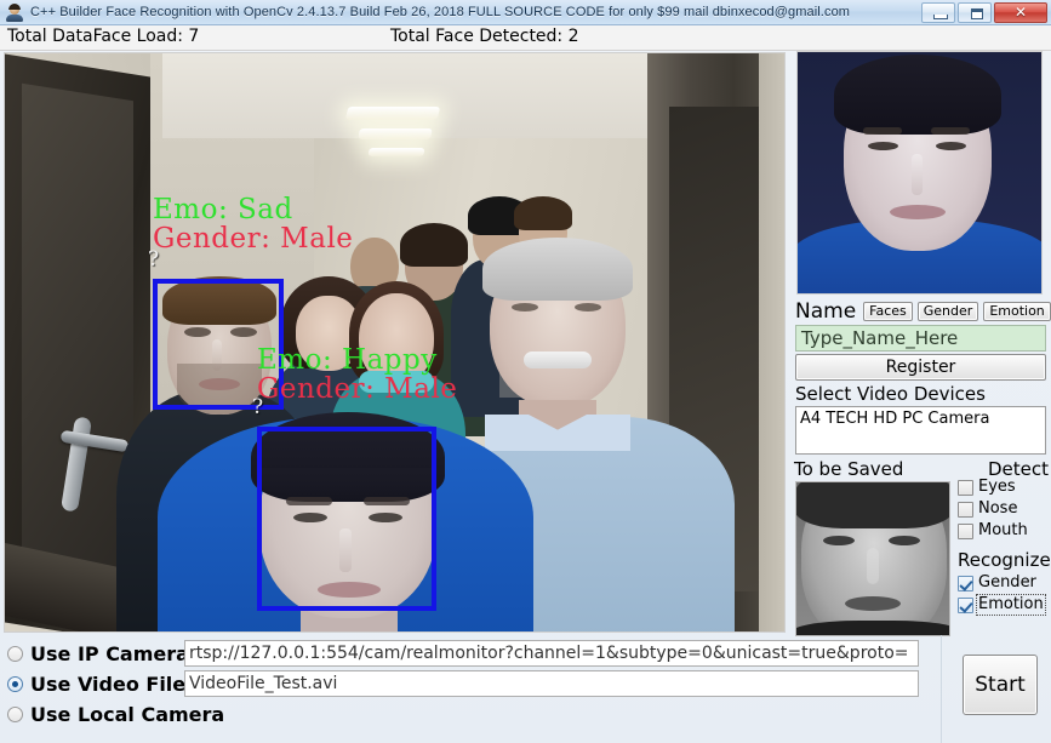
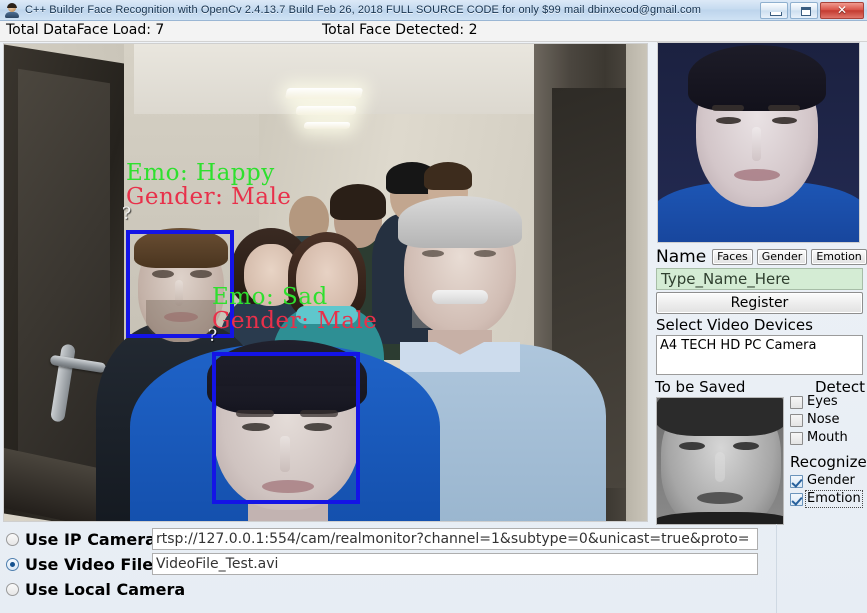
  C++ Builder Face Recognition with OpenCv 2.4.13.7 Build Feb 26, 2018 FULL SOURCE CODE for only $99 mail dbinxecod@gmail.com
  ✕
  Total DataFace Load: 7
  Total Face Detected: 2
  ?
  ?
- Emo: Sad
+ Emo: Happy
  Gender: Male
- Emo: Happy
+ Emo: Sad
  Gender: Male
  Name
  Faces
  Gender
  Emotion
  Type_Name_Here
  Register
  Select Video Devices
  A4 TECH HD PC Camera
  To be Saved
  Detect
  Eyes
  Nose
  Mouth
  Recognize
  Gender
  Emotion
  Use IP Camera
  Use Video File
  Use Local Camera
  rtsp://127.0.0.1:554/cam/realmonitor?channel=1&subtype=0&unicast=true&proto=
  VideoFile_Test.avi
- Start
